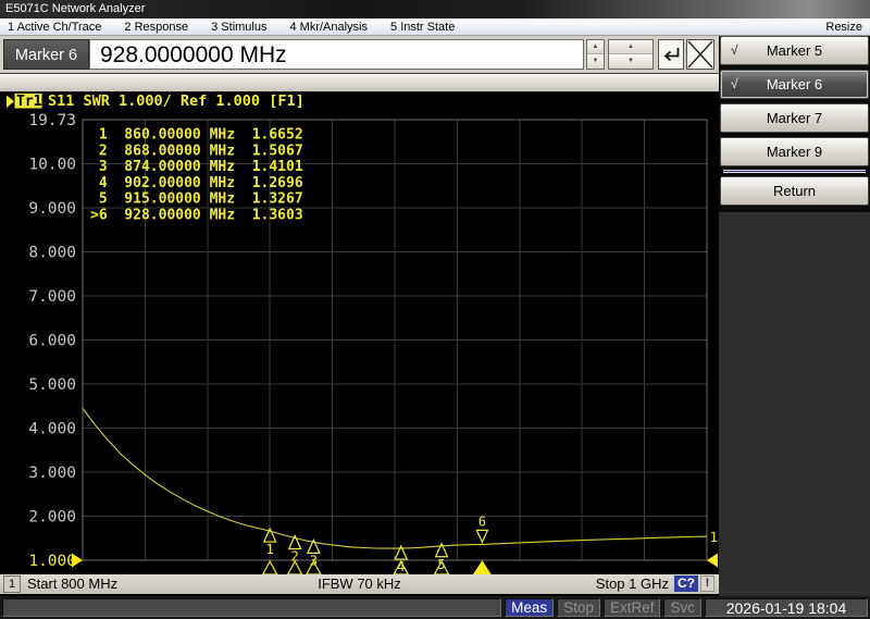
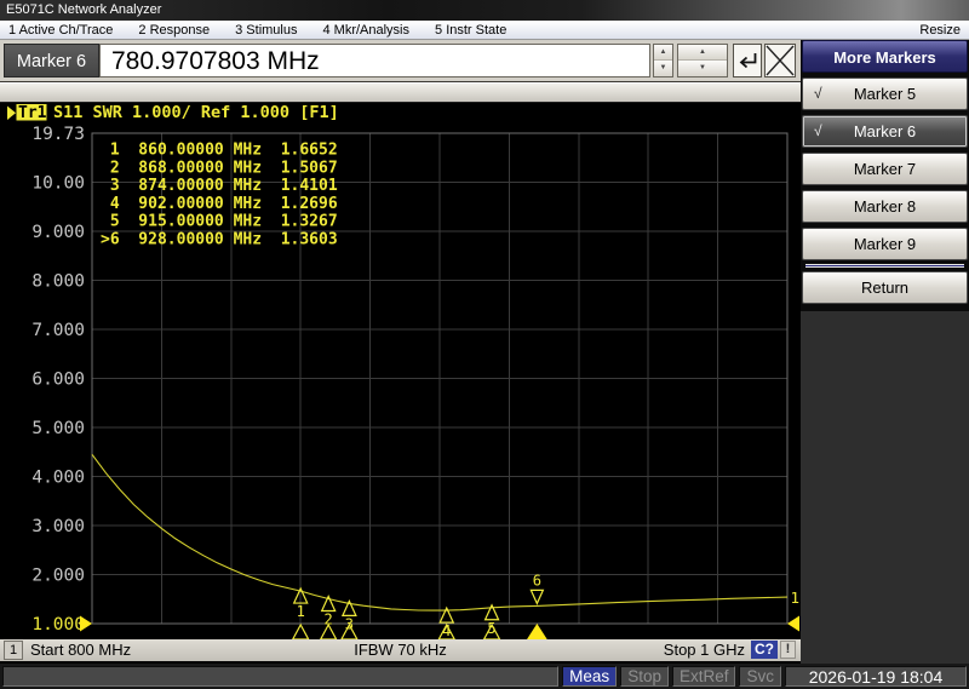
  E5071C Network Analyzer
  1 Active Ch/Trace
  2 Response
  3 Stimulus
  4 Mkr/Analysis
  5 Instr State
  Resize
  Marker 6
- 928.0000000 MHz
+ 780.9707803 MHz
  19.73
  10.00
  9.000
  8.000
  7.000
  6.000
  5.000
  4.000
  3.000
  2.000
  1.000
  Tr1
  S11 SWR 1.000/ Ref 1.000 [F1]
  1 860.00000 MHz 1.6652
  2 868.00000 MHz 1.5067
  3 874.00000 MHz 1.4101
  4 902.00000 MHz 1.2696
  5 915.00000 MHz 1.3267
  >6 928.00000 MHz 1.3603
  1
  2
  4
  5
  6
  1
  1
  Start 800 MHz
  IFBW 70 kHz
  Stop 1 GHz
  C?
  !
+ More Markers
  √
  Marker 5
  √
  Marker 6
  Marker 7
+ Marker 8
  Marker 9
  Return
  Meas
  Stop
  ExtRef
  Svc
  2026-01-19 18:04
